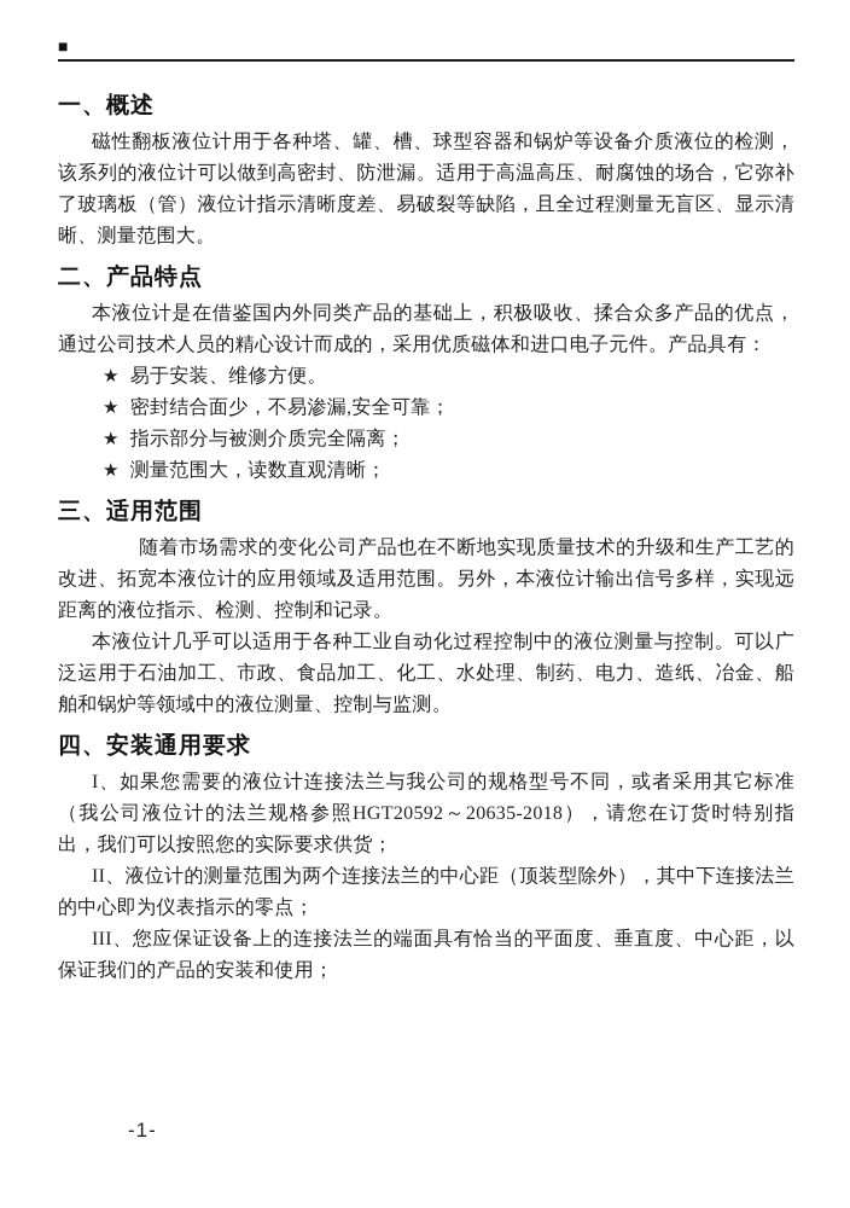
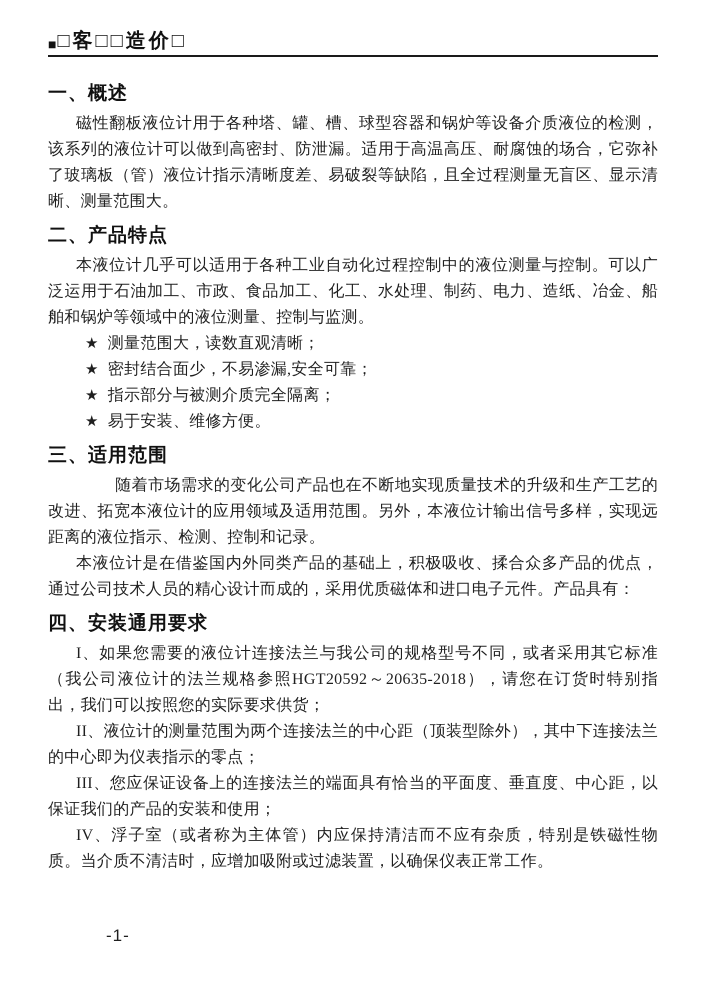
  ■
+ □客□□造价□
  一、概述
  磁性翻板液位计用于各种塔、罐、槽、球型容器和锅炉等设备介质液位的检测，该系列的液位计可以做到高密封、防泄漏。适用于高温高压、耐腐蚀的场合，它弥补了玻璃板（管）液位计指示清晰度差、易破裂等缺陷，且全过程测量无盲区、显示清晰、测量范围大。
  二、产品特点
- 本液位计是在借鉴国内外同类产品的基础上，积极吸收、揉合众多产品的优点，通过公司技术人员的精心设计而成的，采用优质磁体和进口电子元件。产品具有：
+ 本液位计几乎可以适用于各种工业自动化过程控制中的液位测量与控制。可以广泛运用于石油加工、市政、食品加工、化工、水处理、制药、电力、造纸、冶金、船舶和锅炉等领域中的液位测量、控制与监测。
- ★ 易于安装、维修方便。
+ ★ 测量范围大，读数直观清晰；
  ★ 密封结合面少，不易渗漏,安全可靠；
  ★ 指示部分与被测介质完全隔离；
- ★ 测量范围大，读数直观清晰；
+ ★ 易于安装、维修方便。
  三、适用范围
  随着市场需求的变化公司产品也在不断地实现质量技术的升级和生产工艺的改进、拓宽本液位计的应用领域及适用范围。另外，本液位计输出信号多样，实现远距离的液位指示、检测、控制和记录。
- 本液位计几乎可以适用于各种工业自动化过程控制中的液位测量与控制。可以广泛运用于石油加工、市政、食品加工、化工、水处理、制药、电力、造纸、冶金、船舶和锅炉等领域中的液位测量、控制与监测。
+ 本液位计是在借鉴国内外同类产品的基础上，积极吸收、揉合众多产品的优点，通过公司技术人员的精心设计而成的，采用优质磁体和进口电子元件。产品具有：
  四、安装通用要求
  I、如果您需要的液位计连接法兰与我公司的规格型号不同，或者采用其它标准（我公司液位计的法兰规格参照HGT20592～20635-2018），请您在订货时特别指出，我们可以按照您的实际要求供货；
  II、液位计的测量范围为两个连接法兰的中心距（顶装型除外），其中下连接法兰的中心即为仪表指示的零点；
  III、您应保证设备上的连接法兰的端面具有恰当的平面度、垂直度、中心距，以保证我们的产品的安装和使用；
+ IV、浮子室（或者称为主体管）内应保持清洁而不应有杂质，特别是铁磁性物质。当介质不清洁时，应增加吸附或过滤装置，以确保仪表正常工作。
  -1-
